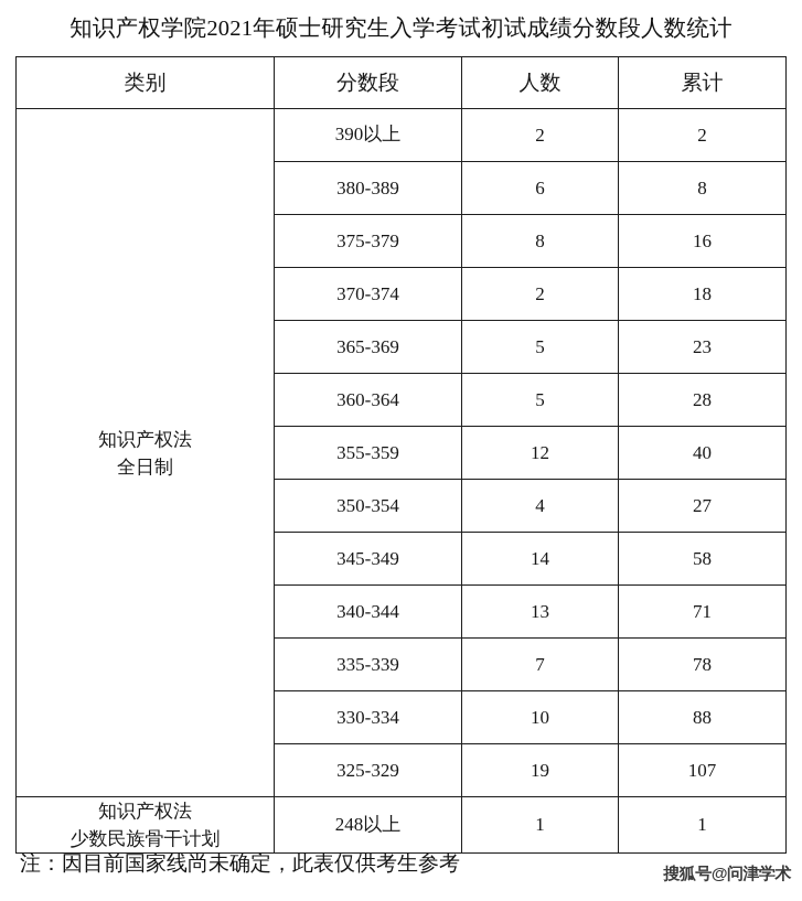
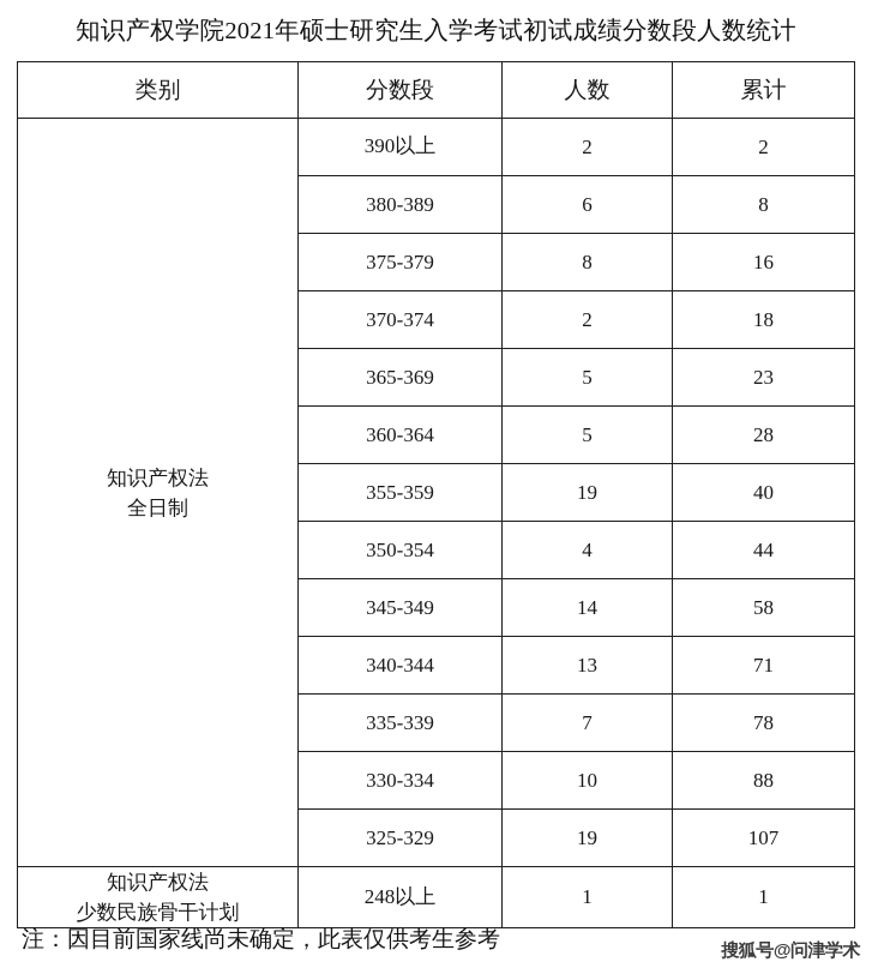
  知识产权学院2021年硕士研究生入学考试初试成绩分数段人数统计
  类别	分数段	人数	累计
  知识产权法 全日制	390以上	2	2
  380-389	6	8
  375-379	8	16
  370-374	2	18
  365-369	5	23
  360-364	5	28
- 355-359	12	40
+ 355-359	19	40
- 350-354	4	27
+ 350-354	4	44
  345-349	14	58
  340-344	13	71
  335-339	7	78
  330-334	10	88
  325-329	19	107
  知识产权法 少数民族骨干计划	248以上	1	1
  注：因目前国家线尚未确定，此表仅供考生参考
  搜狐号@问津学术
